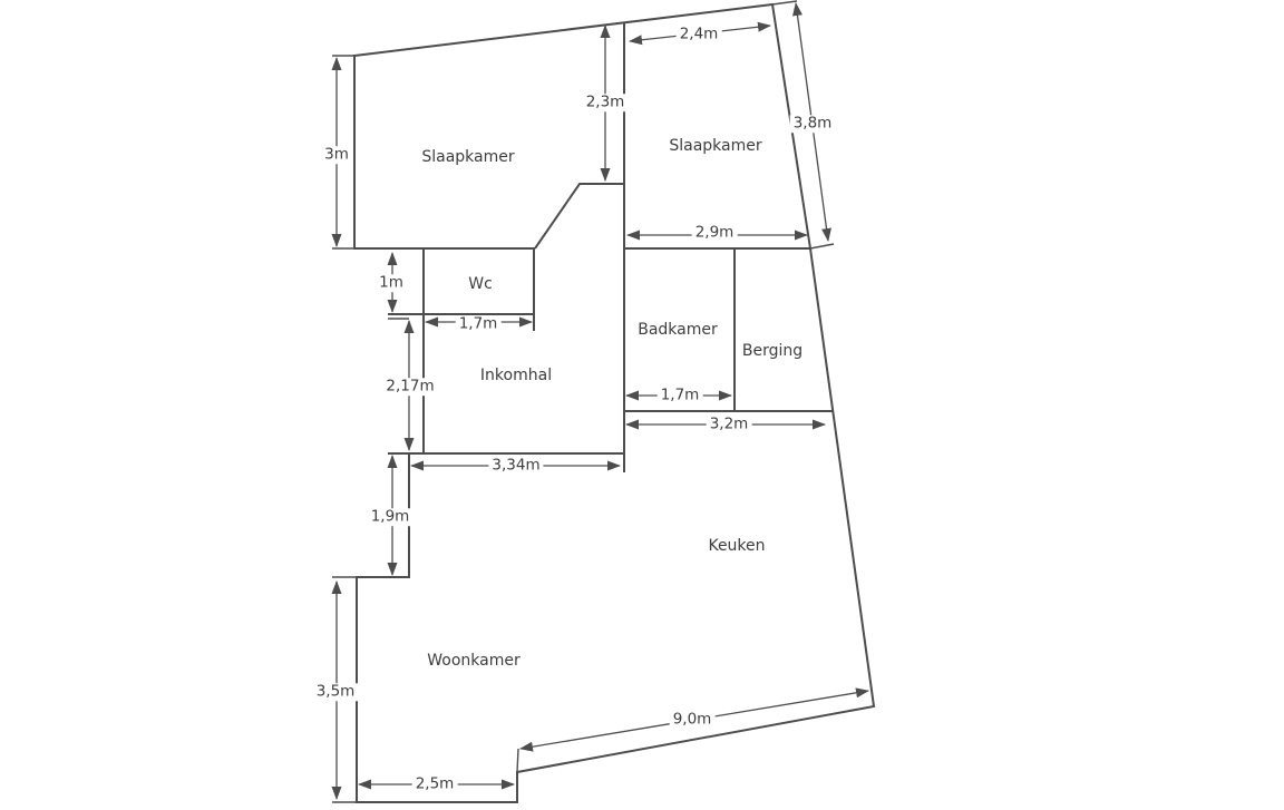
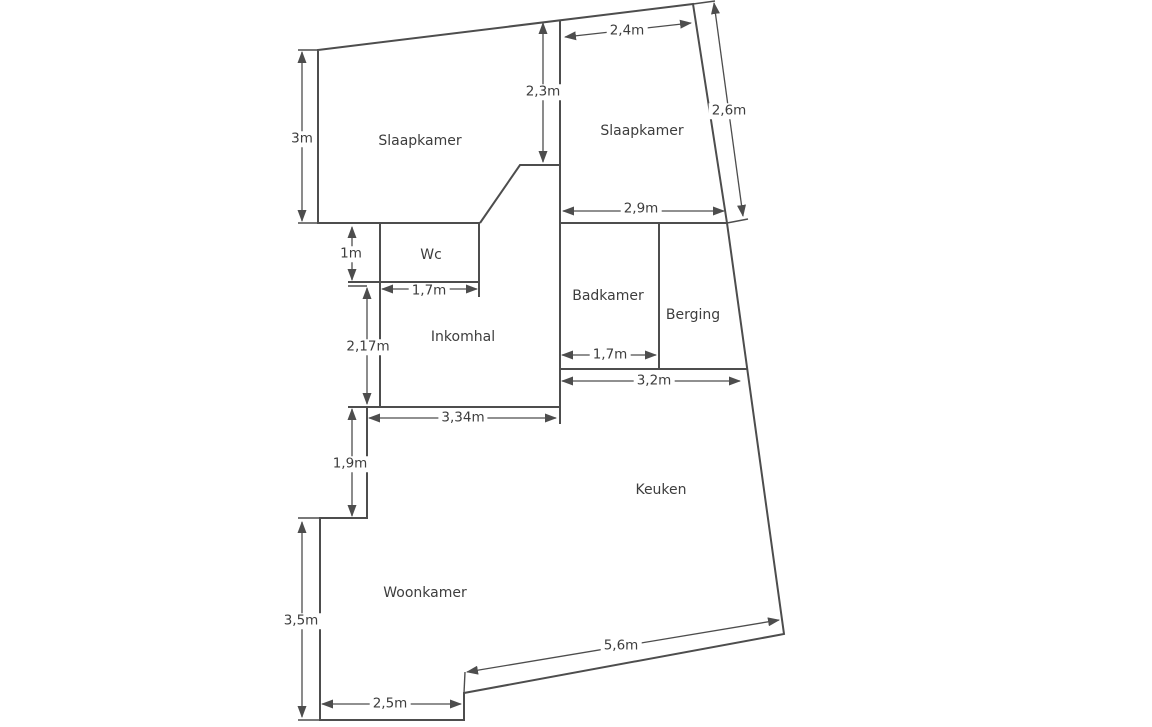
  Slaapkamer
  Slaapkamer
  Wc
  Inkomhal
  Badkamer
  Berging
  Keuken
  Woonkamer
  3m
  2,3m
  2,4m
- 3,8m
+ 2,6m
  2,9m
  1m
  1,7m
  2,17m
  3,34m
  1,9m
  3,5m
  2,5m
  1,7m
  3,2m
- 9,0m
+ 5,6m
